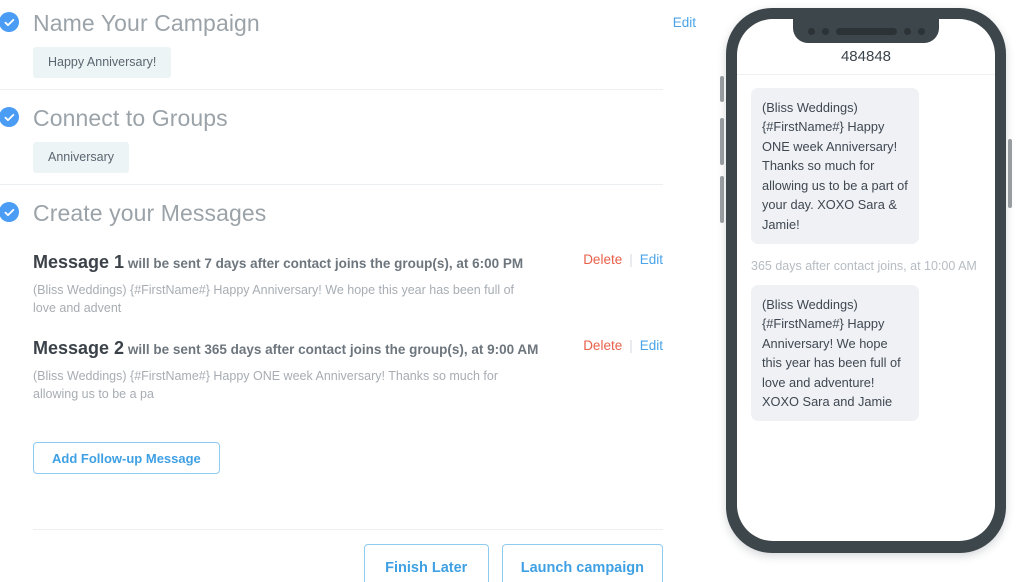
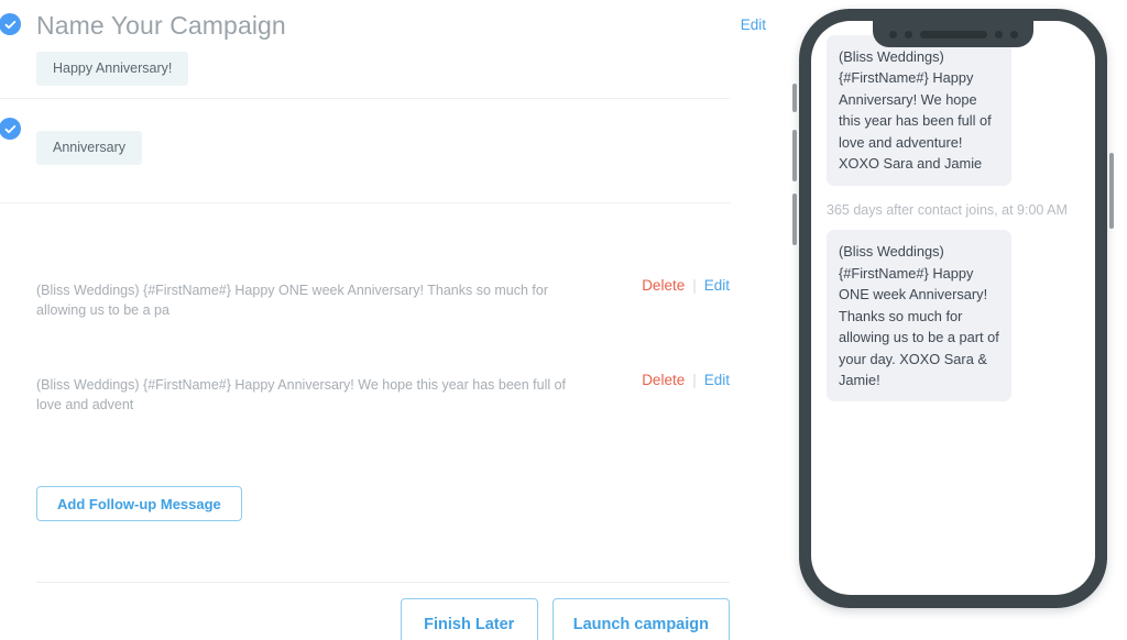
  Name Your Campaign
  Happy Anniversary!
  Edit
- Connect to Groups
  Anniversary
- Create your Messages
- Message 1 will be sent 7 days after contact joins the group(s), at 6:00 PM
- (Bliss Weddings) {#FirstName#} Happy Anniversary! We hope this year has been full of love and advent
+ (Bliss Weddings) {#FirstName#} Happy ONE week Anniversary! Thanks so much for allowing us to be a pa
  Delete Edit
- Message 2 will be sent 365 days after contact joins the group(s), at 9:00 AM
- (Bliss Weddings) {#FirstName#} Happy ONE week Anniversary! Thanks so much for allowing us to be a pa
+ (Bliss Weddings) {#FirstName#} Happy Anniversary! We hope this year has been full of love and advent
  Delete Edit
  Add Follow-up Message
  Finish Later
  Launch campaign
- 484848
- (Bliss Weddings) {#FirstName#} Happy ONE week Anniversary! Thanks so much for allowing us to be a part of your day. XOXO Sara & Jamie!
+ (Bliss Weddings) {#FirstName#} Happy Anniversary! We hope this year has been full of love and adventure! XOXO Sara and Jamie
- 365 days after contact joins, at 10:00 AM
+ 365 days after contact joins, at 9:00 AM
- (Bliss Weddings) {#FirstName#} Happy Anniversary! We hope this year has been full of love and adventure! XOXO Sara and Jamie
+ (Bliss Weddings) {#FirstName#} Happy ONE week Anniversary! Thanks so much for allowing us to be a part of your day. XOXO Sara & Jamie!
